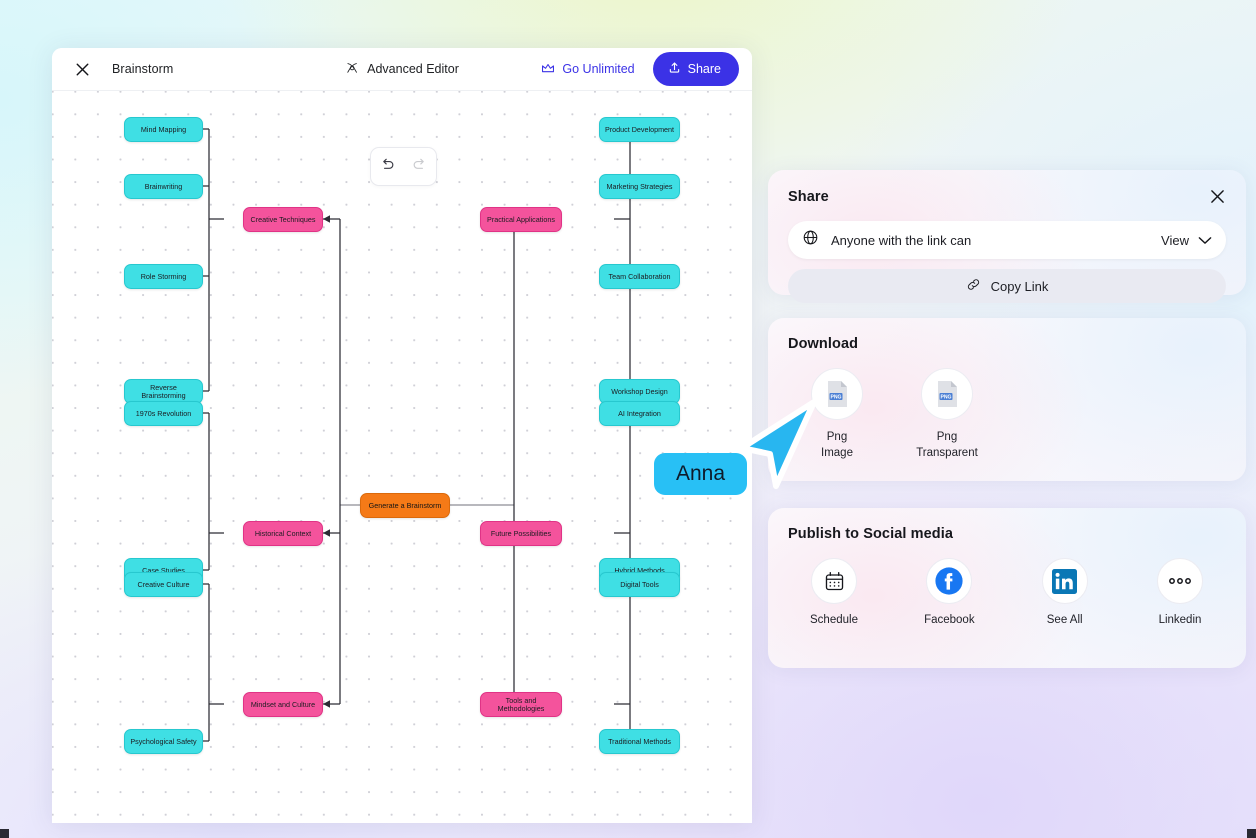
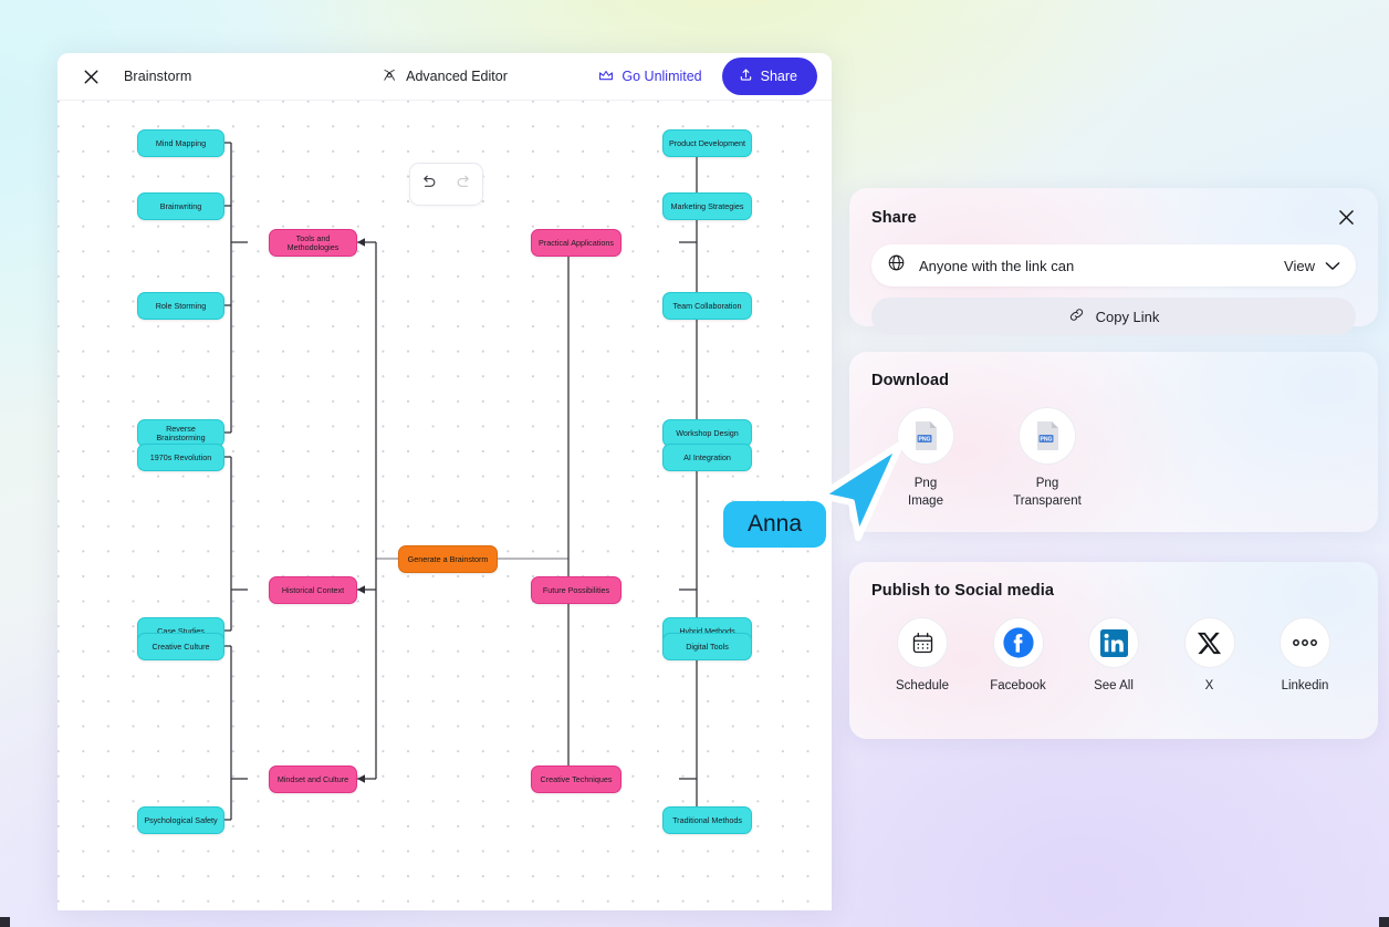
  Brainstorm
  Advanced Editor
  Go Unlimited
  Share
  Mind Mapping
  Brainwriting
  Role Storming
  Reverse Brainstorming
  1970s Revolution
  Case Studies
  Creative Culture
  Psychological Safety
- Creative Techniques
+ Tools and Methodologies
  Historical Context
  Mindset and Culture
  Generate a Brainstorm
  Practical Applications
  Future Possibilities
- Tools and Methodologies
+ Creative Techniques
  Product Development
  Marketing Strategies
  Team Collaboration
  Workshop Design
  AI Integration
  Hybrid Methods
  Digital Tools
  Traditional Methods
  Anna
  Share
  Anyone with the link can
  View
  Copy Link
  Download
  Png
  Image
  Png
  Transparent
  Publish to Social media
  Schedule
  Facebook
  See All
+ X
  Linkedin
